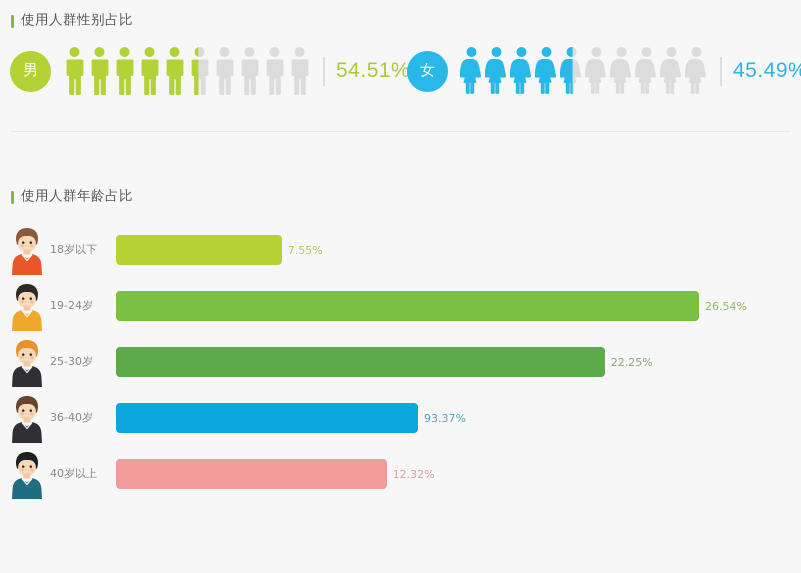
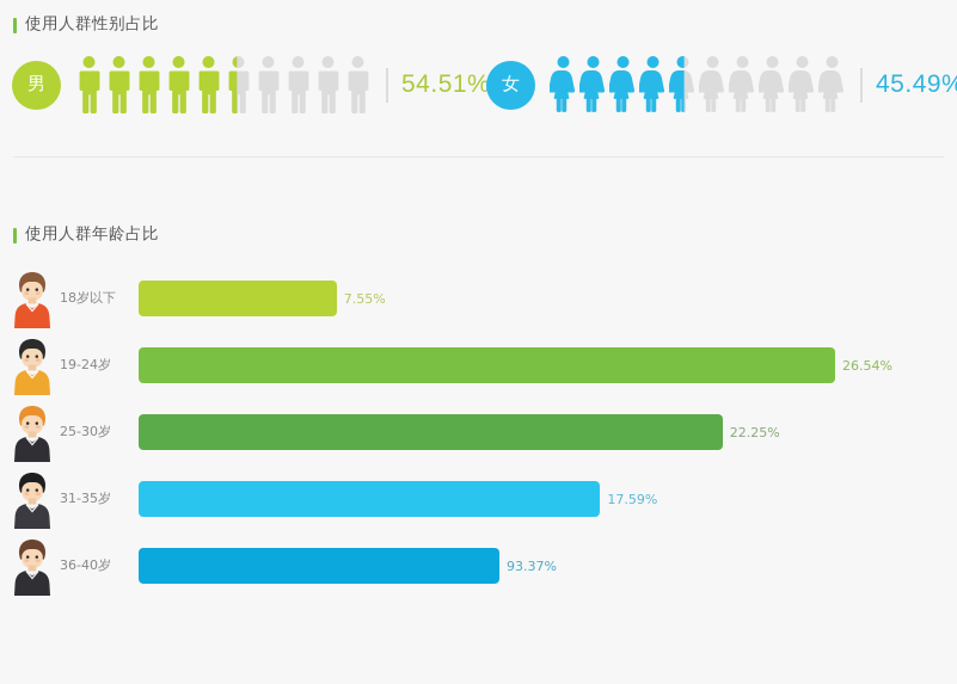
  使用人群性别占比
  男
  54.51%
  女
  45.49%
  使用人群年龄占比
  18岁以下
  7.55%
  19-24岁
  26.54%
  25-30岁
  22.25%
+ 31-35岁
+ 17.59%
  36-40岁
  93.37%
- 40岁以上
- 12.32%
